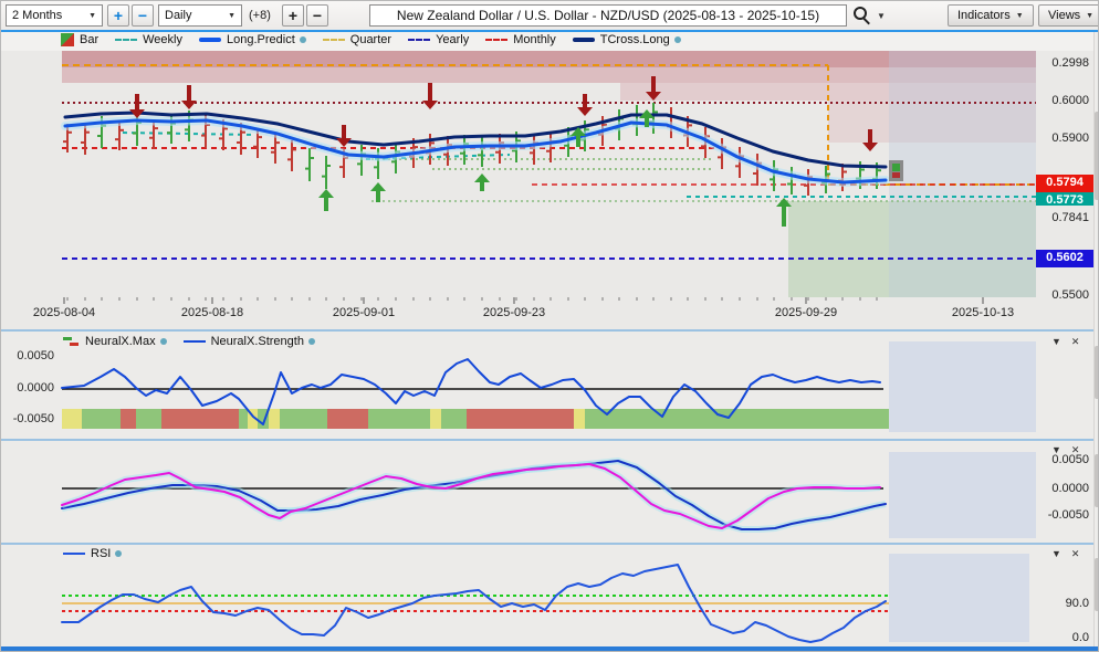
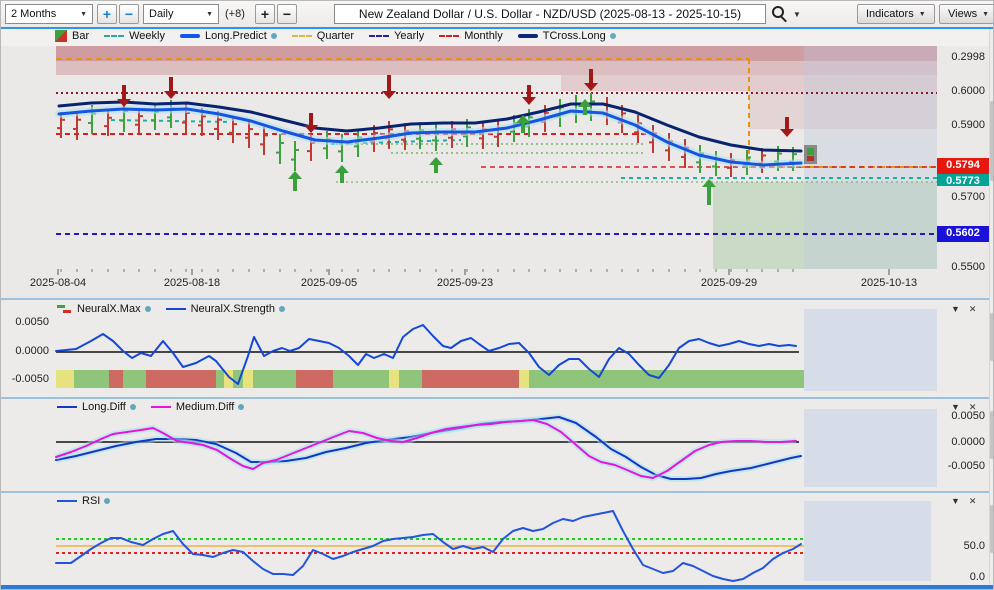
  2 Months
  +
  −
  Daily
  (+8)
  +
  −
  New Zealand Dollar / U.S. Dollar - NZD/USD (2025-08-13 - 2025-10-15)
  ▼
  Indicators
  Views
  0.2998
  0.6000
  0.5900
- 0.7841
+ 0.5700
  0.5500
  2025-08-04
  2025-08-18
- 2025-09-01
+ 2025-09-05
  2025-09-23
  2025-09-29
  2025-10-13
  0.5794
  0.5773
  0.5602
  0.0050
  0.0000
  -0.0050
  0.0050
  0.0000
  -0.0050
- 90.0
+ 50.0
  0.0
  Bar
  Weekly
  Long.Predict
  Quarter
  Yearly
  Monthly
  TCross.Long
  NeuralX.Max
  NeuralX.Strength
+ Long.Diff
+ Medium.Diff
  RSI
  ▼
  ✕
  ▼
  ✕
  ▼
  ✕
